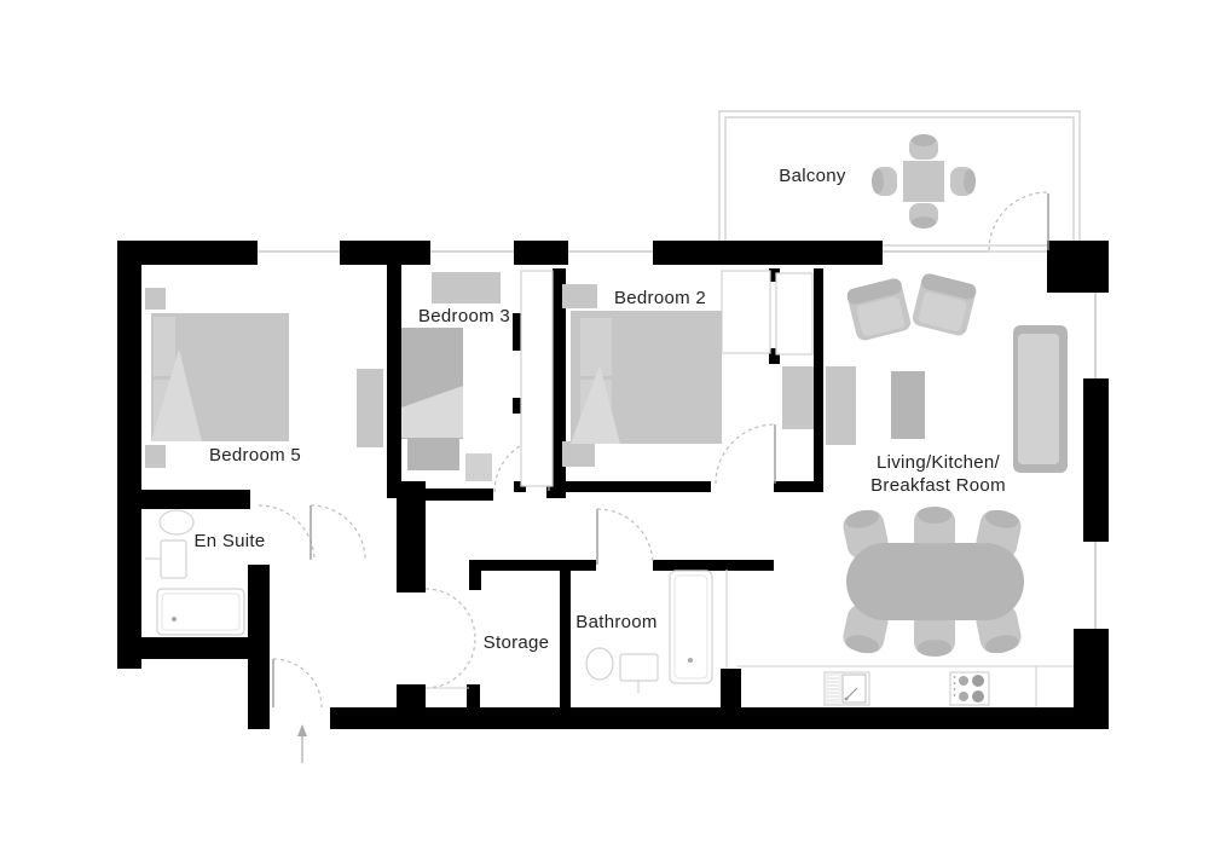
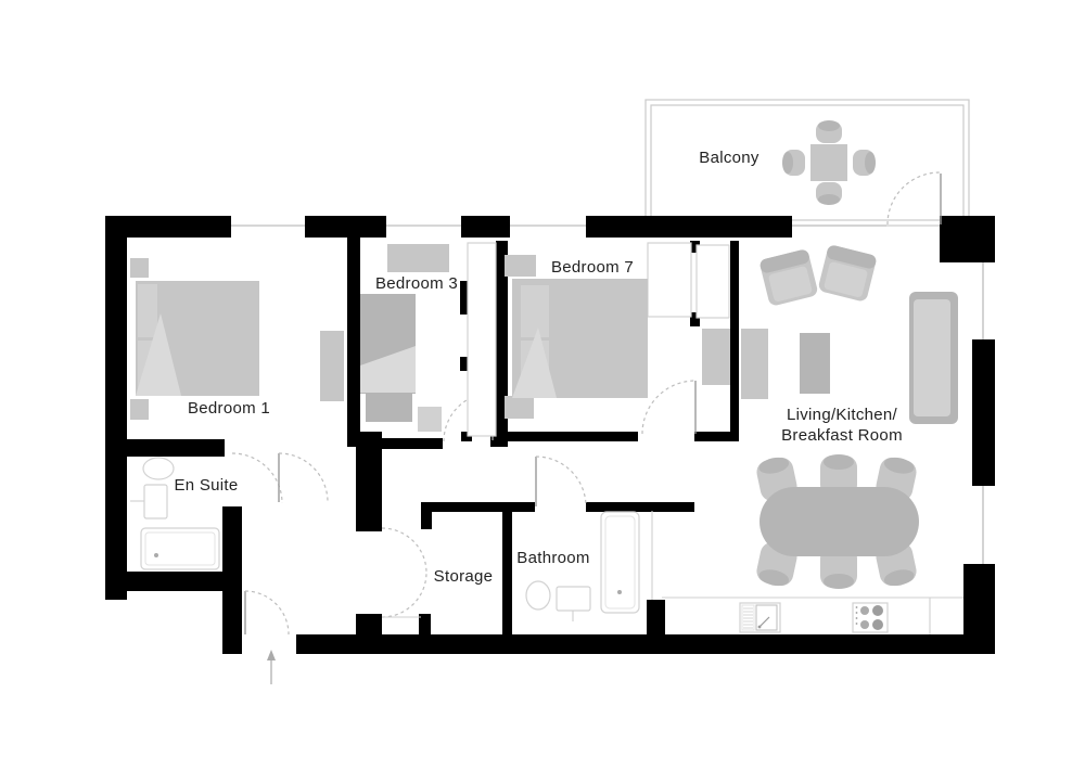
  Balcony
- Bedroom 5
+ Bedroom 1
  Bedroom 3
- Bedroom 2
+ Bedroom 7
  En Suite
  Storage
  Bathroom
  Living/Kitchen/
  Breakfast Room
